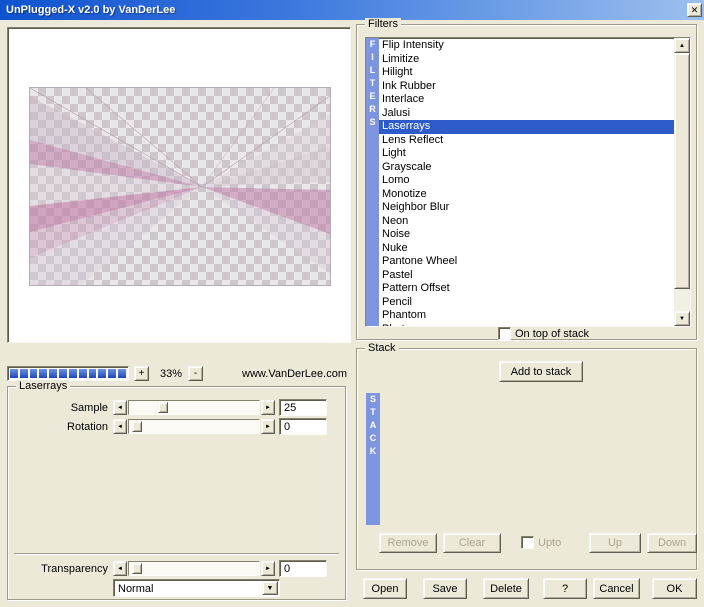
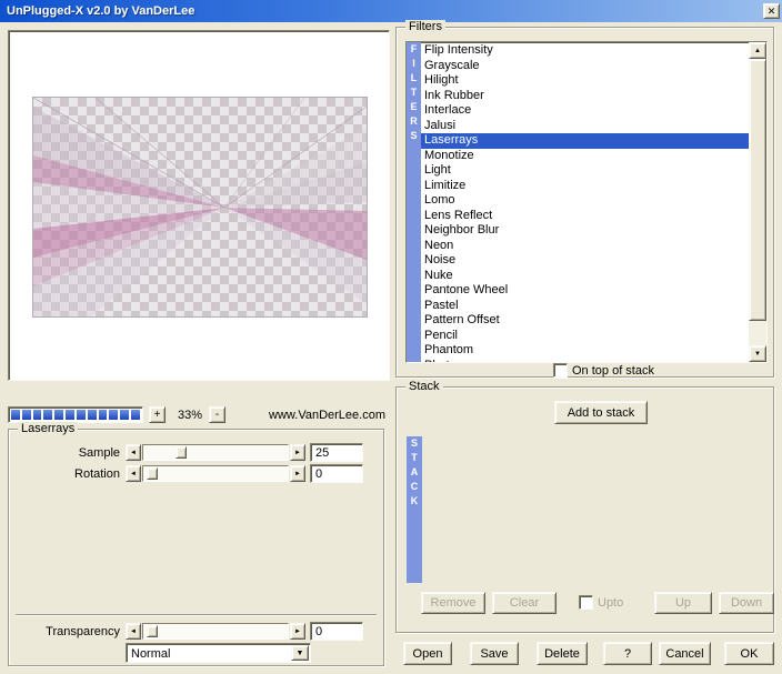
  UnPlugged-X v2.0 by VanDerLee
  ✕
  +
  33%
  -
  www.VanDerLee.com
  Laserrays
  Sample
  25
  Rotation
  0
  Transparency
  0
  Normal
  Filters
  F
  I
  L
  T
  E
  R
  S
  Flip Intensity
- Limitize
+ Grayscale
  Hilight
  Ink Rubber
  Interlace
  Jalusi
  Laserrays
- Lens Reflect
+ Monotize
  Light
- Grayscale
+ Limitize
  Lomo
- Monotize
+ Lens Reflect
  Neighbor Blur
  Neon
  Noise
  Nuke
  Pantone Wheel
  Pastel
  Pattern Offset
  Pencil
  Phantom
  On top of stack
  Stack
  Add to stack
  S
  T
  A
  C
  K
  Remove
  Clear
  Upto
  Up
  Down
  Open
  Save
  Delete
  ?
  Cancel
  OK
